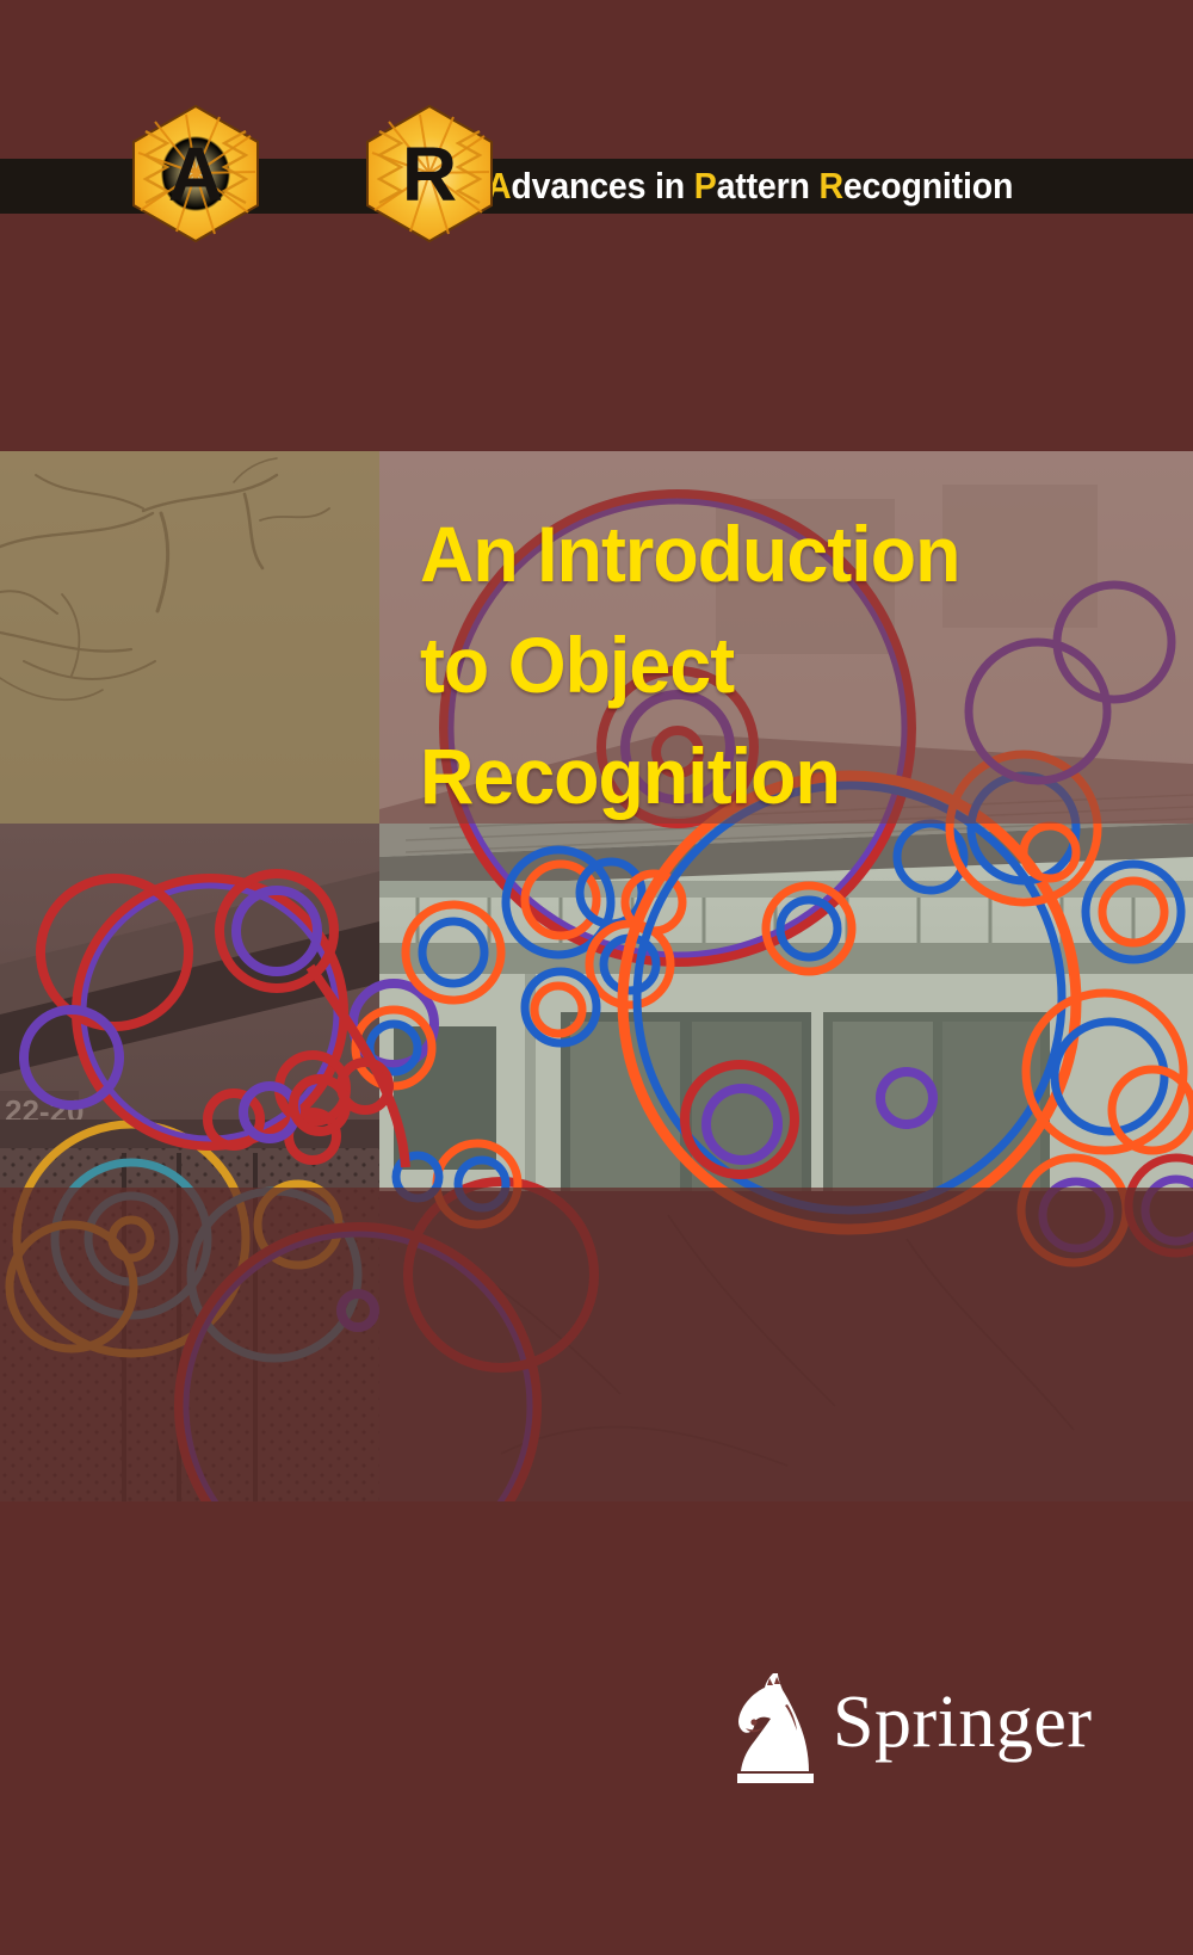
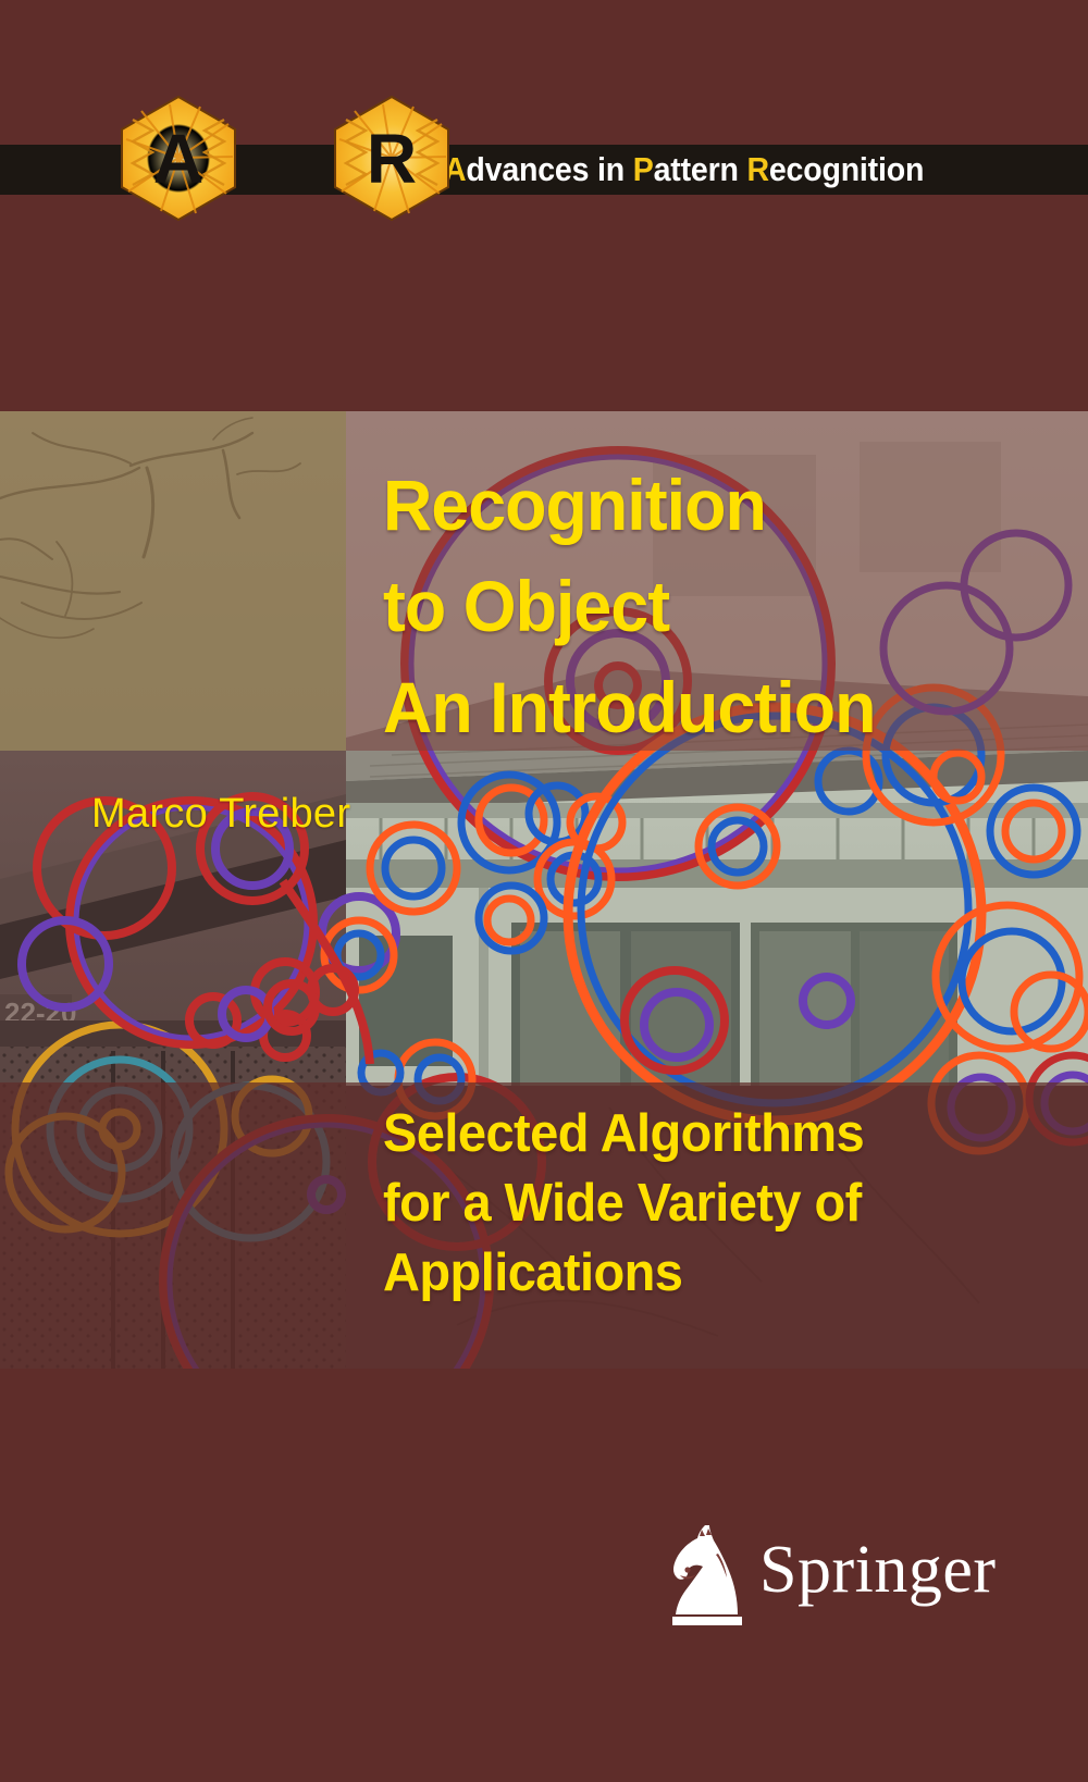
  22-20
  Advances in Pattern Recognition
  A
  R
- An Introduction
+ Recognition
  to Object
- Recognition
+ An Introduction
+ Marco Treiber
+ Selected Algorithms
+ for a Wide Variety of
+ Applications
  Springer
